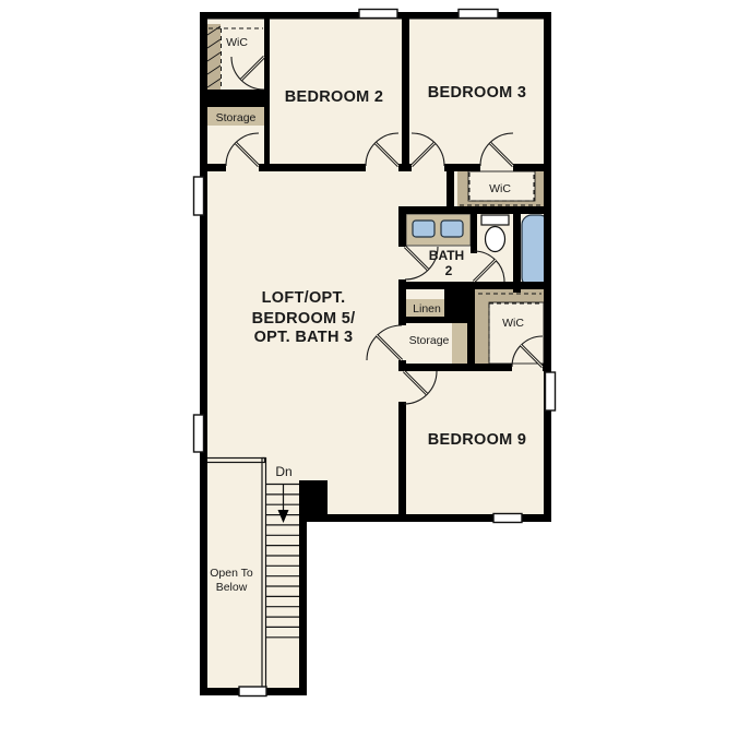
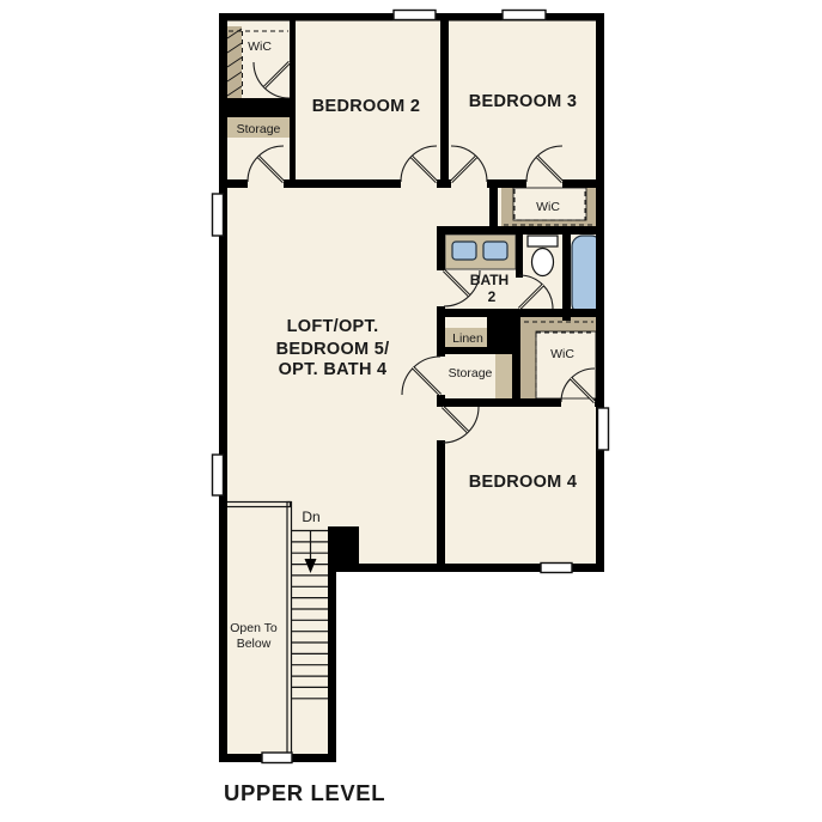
  WiC
  Storage
  BEDROOM 2
  BEDROOM 3
  WiC
  BATH
  2
  Linen
  Storage
  WiC
  LOFT/OPT.
  BEDROOM 5/
- OPT. BATH 3
+ OPT. BATH 4
- BEDROOM 9
+ BEDROOM 4
  Dn
  Open To
  Below
+ UPPER LEVEL
